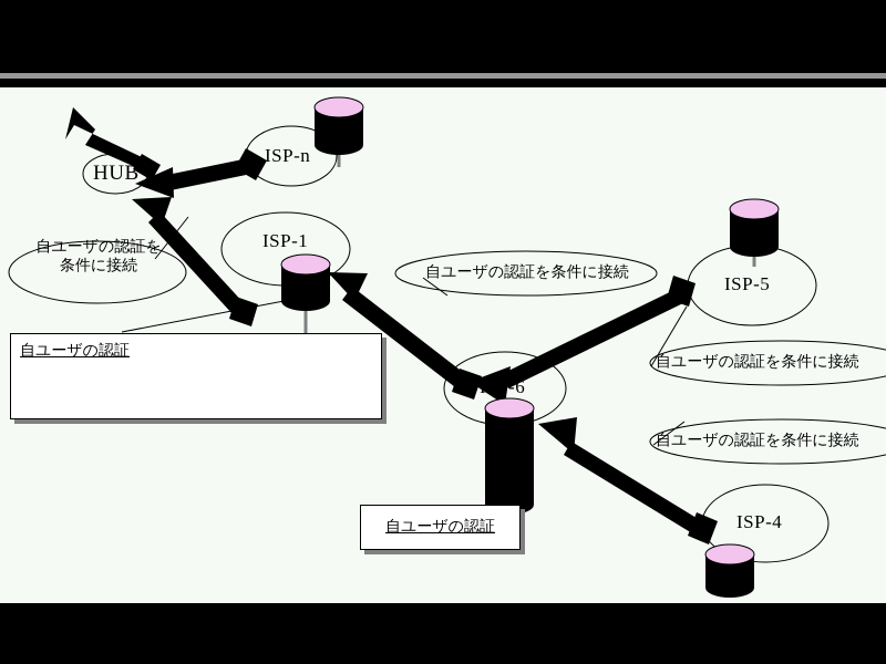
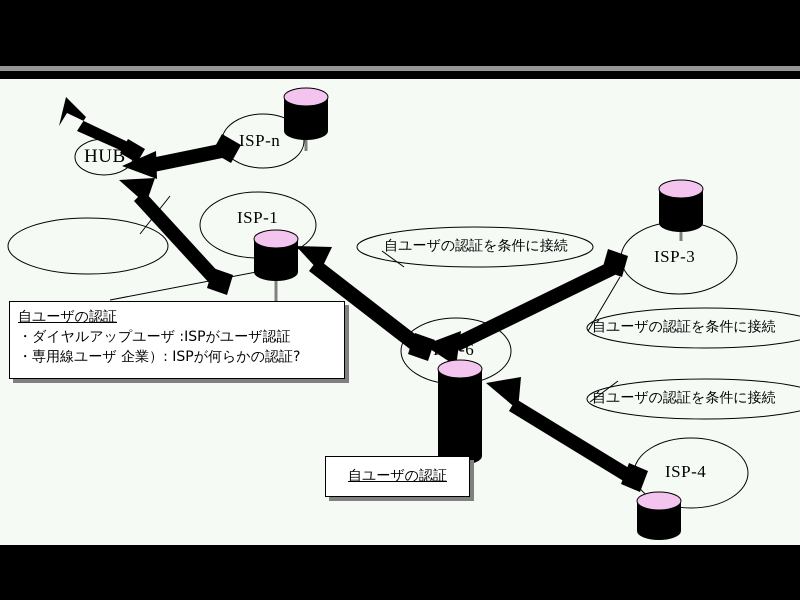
  HUB
  ISP-n
  ISP-1
  ISP-6
- ISP-5
+ ISP-3
  ISP-4
- 自ユーザの認証を
- 条件に接続
  自ユーザの認証を条件に接続
  自ユーザの認証を条件に接続
  自ユーザの認証を条件に接続
  自ユーザの認証
+ ・ダイヤルアップユーザ :ISPがユーザ認証
+ ・専用線ユーザ 企業）: ISPが何らかの認証?
  自ユーザの認証
